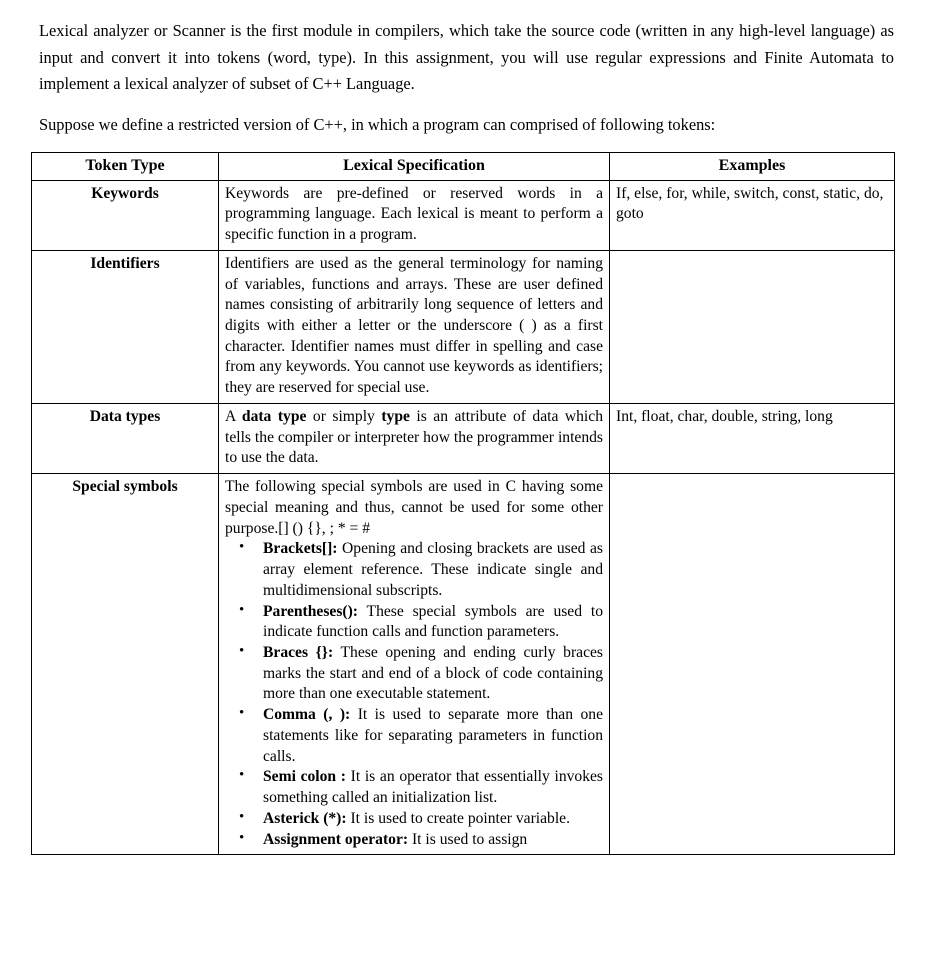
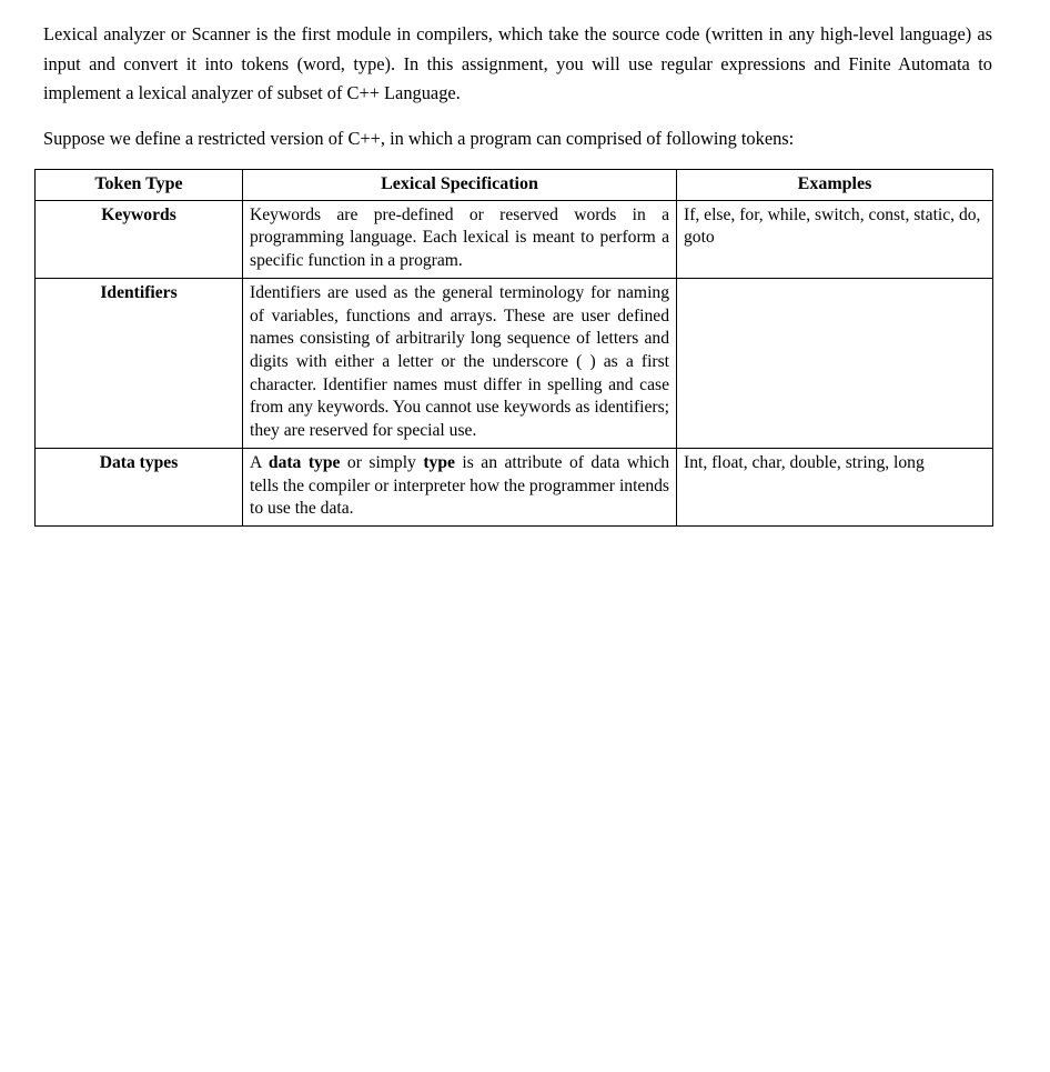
  Lexical analyzer or Scanner is the first module in compilers, which take the source code (written in any high-level language) as input and convert it into tokens (word, type). In this assignment, you will use regular expressions and Finite Automata to implement a lexical analyzer of subset of C++ Language.
  Suppose we define a restricted version of C++, in which a program can comprised of following tokens:
  Token Type	Lexical Specification	Examples
  Keywords	Keywords are pre-defined or reserved words in a programming language. Each lexical is meant to perform a specific function in a program.	If, else, for, while, switch, const, static, do, goto
  Identifiers	Identifiers are used as the general terminology for naming of variables, functions and arrays. These are user defined names consisting of arbitrarily long sequence of letters and digits with either a letter or the underscore ( ) as a first character. Identifier names must differ in spelling and case from any keywords. You cannot use keywords as identifiers; they are reserved for special use.
  Data types	A data type or simply type is an attribute of data which tells the compiler or interpreter how the programmer intends to use the data.	Int, float, char, double, string, long
- Special symbols	The following special symbols are used in C having some special meaning and thus, cannot be used for some other purpose.[] () {}, ; * = # • Brackets[]: Opening and closing brackets are used as array element reference. These indicate single and multidimensional subscripts. • Parentheses(): These special symbols are used to indicate function calls and function parameters. • Braces {}: These opening and ending curly braces marks the start and end of a block of code containing more than one executable statement. • Comma (, ): It is used to separate more than one statements like for separating parameters in function calls. • Semi colon : It is an operator that essentially invokes something called an initialization list. • Asterick (*): It is used to create pointer variable. • Assignment operator: It is used to assign
